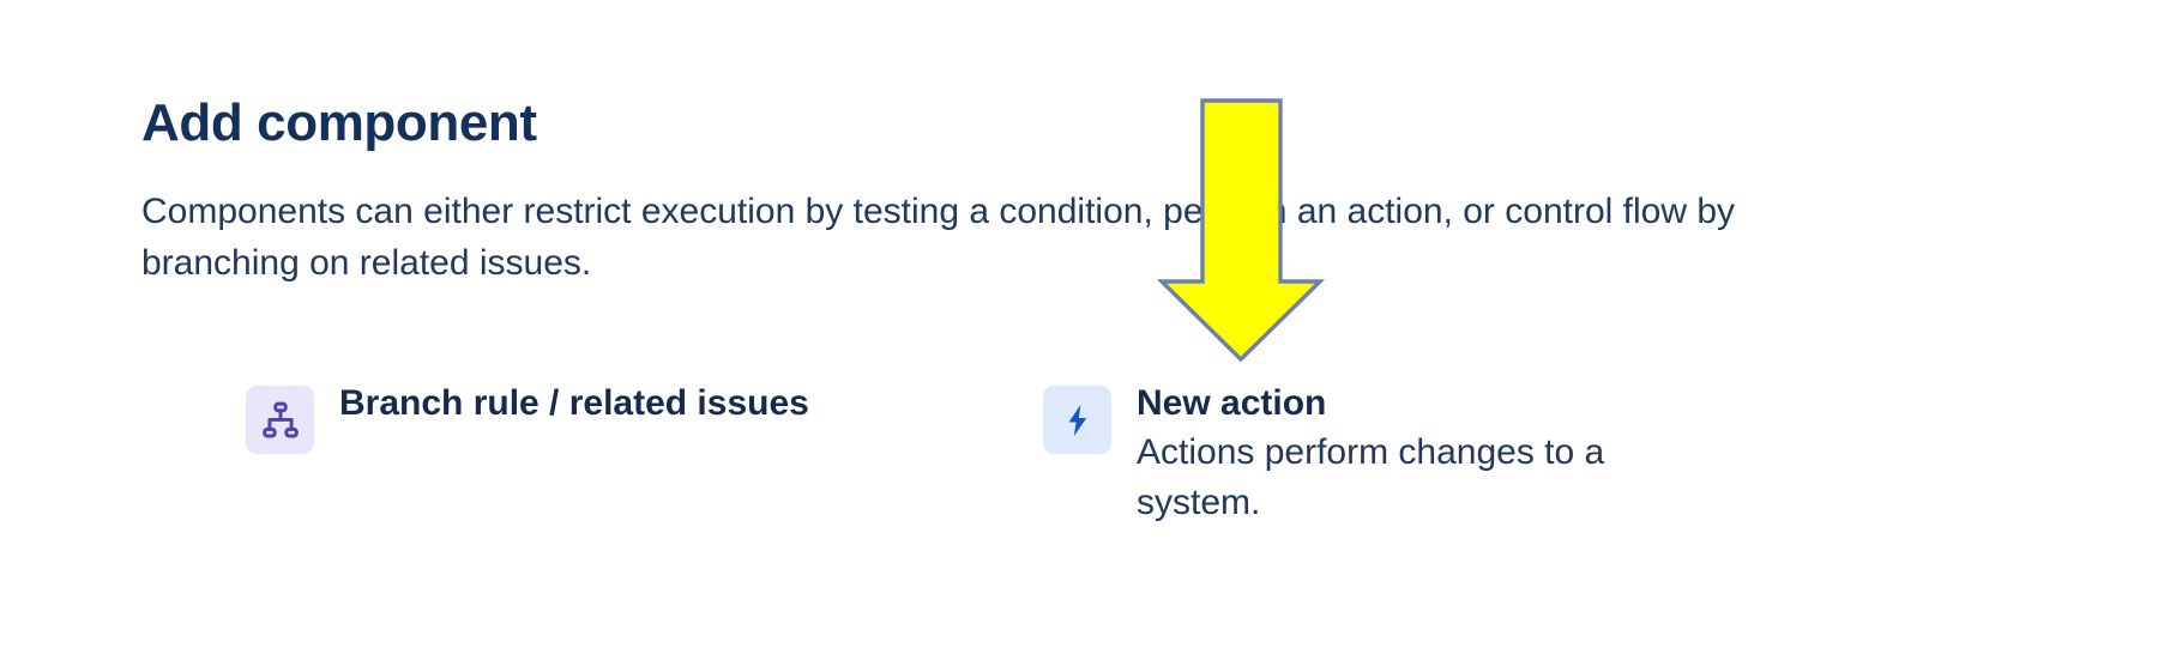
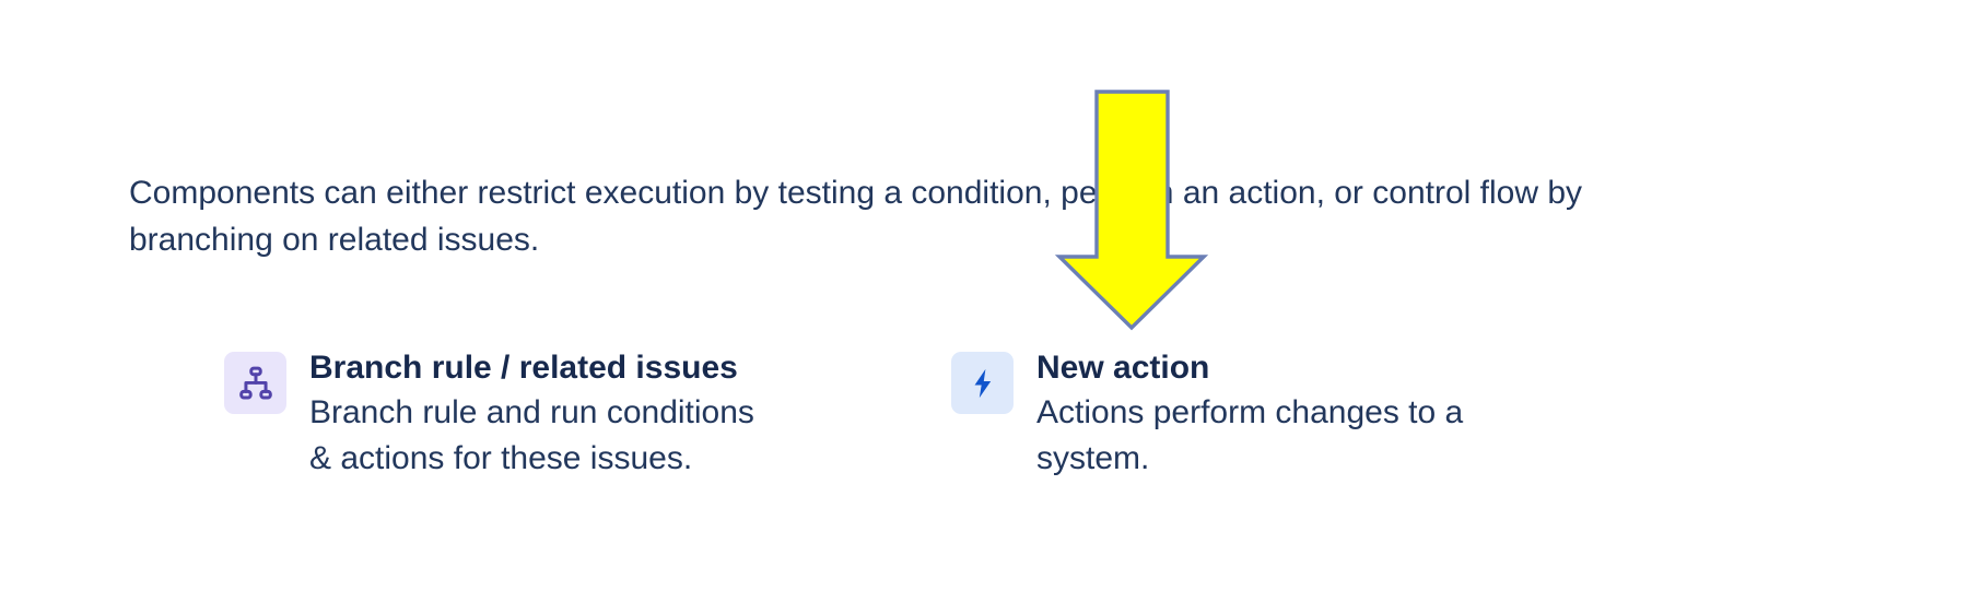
- Add component
  Components can either restrict execution by testing a condition, pe an action, or control flow by branching on related issues.
  Branch rule / related issues
+ Branch rule and run conditions & actions for these issues.
  New action
  Actions perform changes to a system.
